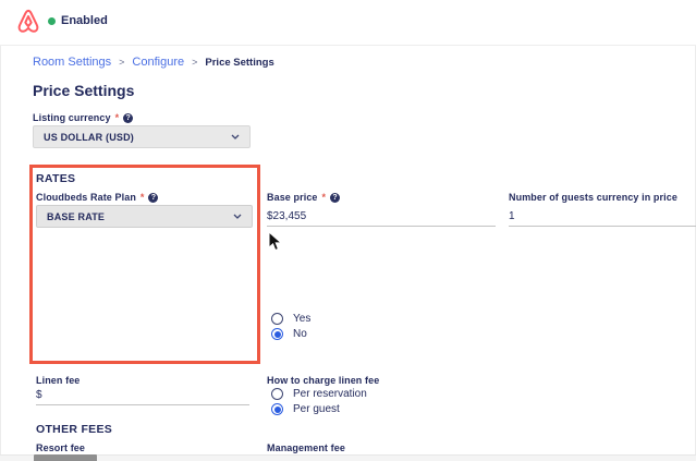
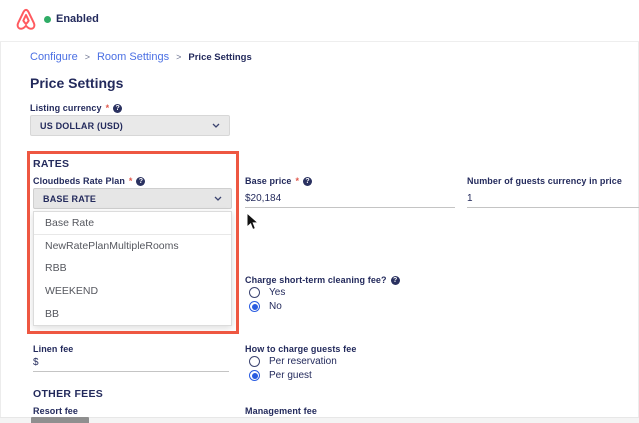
  Enabled
- Room Settings
+ Configure
  >
- Configure
+ Room Settings
  >
  Price Settings
  Price Settings
  Listing currency
  *
  US DOLLAR (USD)
  RATES
  Cloudbeds Rate Plan
  *
  BASE RATE
+ Base Rate
+ NewRatePlanMultipleRooms
+ RBB
+ WEEKEND
+ BB
  Base price
  *
- $23,455
+ $20,184
  Number of guests currency in price
  1
+ Charge short-term cleaning fee?
  Yes
  No
  Linen fee
  $
- How to charge linen fee
+ How to charge guests fee
  Per reservation
  Per guest
  OTHER FEES
  Resort fee
  Management fee
